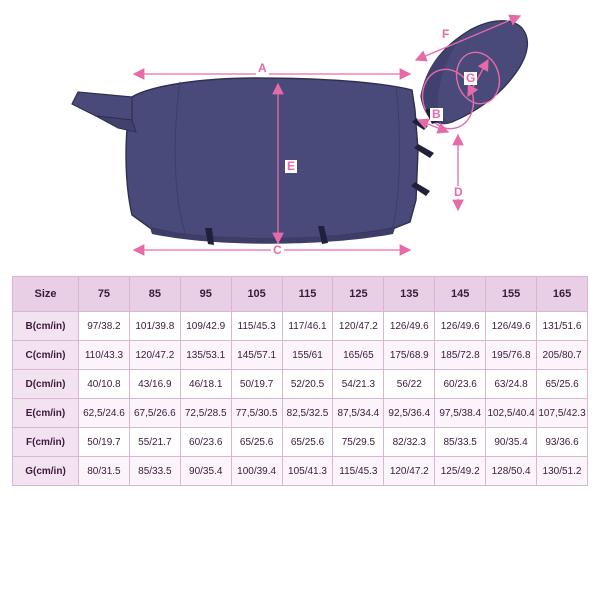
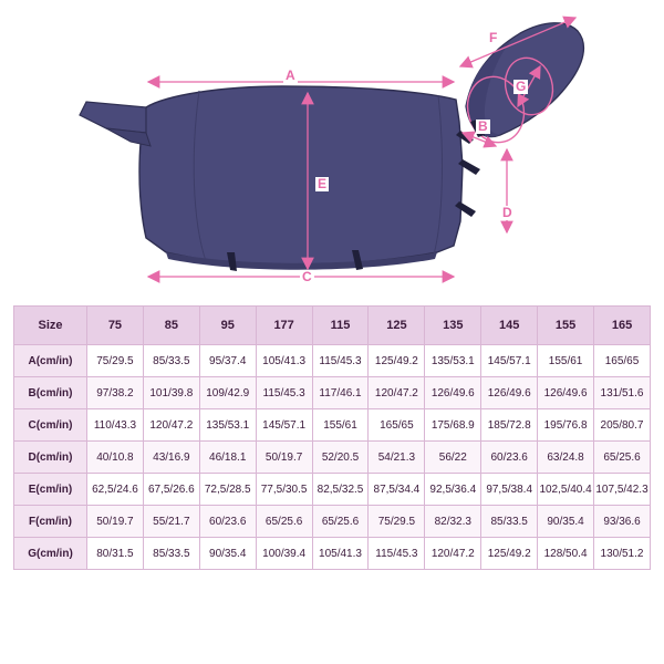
  A
  B
  C
  D
  E
  F
  G
- Size	75	85	95	105	115	125	135	145	155	165
+ Size	75	85	95	177	115	125	135	145	155	165
+ A(cm/in)	75/29.5	85/33.5	95/37.4	105/41.3	115/45.3	125/49.2	135/53.1	145/57.1	155/61	165/65
  B(cm/in)	97/38.2	101/39.8	109/42.9	115/45.3	117/46.1	120/47.2	126/49.6	126/49.6	126/49.6	131/51.6
  C(cm/in)	110/43.3	120/47.2	135/53.1	145/57.1	155/61	165/65	175/68.9	185/72.8	195/76.8	205/80.7
  D(cm/in)	40/10.8	43/16.9	46/18.1	50/19.7	52/20.5	54/21.3	56/22	60/23.6	63/24.8	65/25.6
  E(cm/in)	62,5/24.6	67,5/26.6	72,5/28.5	77,5/30.5	82,5/32.5	87,5/34.4	92,5/36.4	97,5/38.4	102,5/40.4	107,5/42.3
  F(cm/in)	50/19.7	55/21.7	60/23.6	65/25.6	65/25.6	75/29.5	82/32.3	85/33.5	90/35.4	93/36.6
  G(cm/in)	80/31.5	85/33.5	90/35.4	100/39.4	105/41.3	115/45.3	120/47.2	125/49.2	128/50.4	130/51.2
